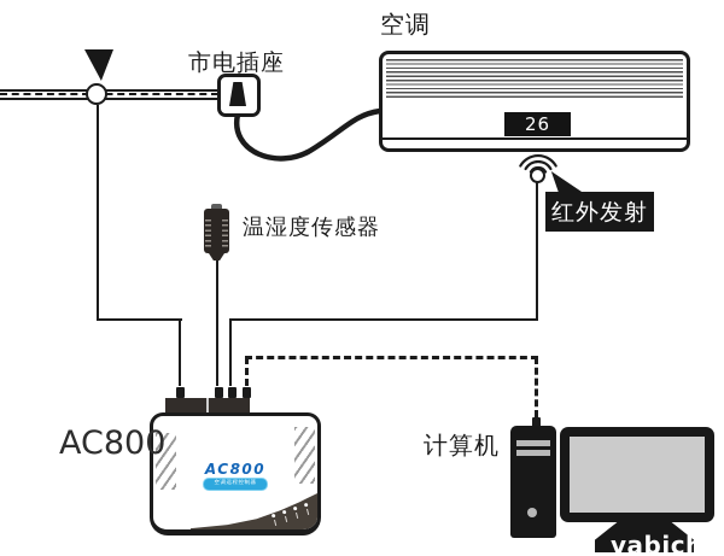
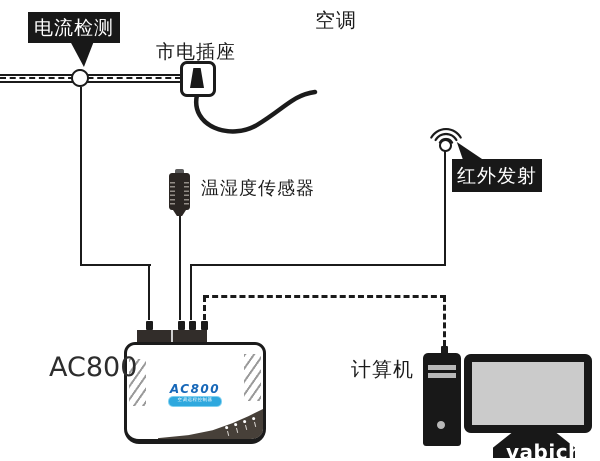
+ 电流检测
  市电插座
  空调
- 26
  红外发射
  温湿度传感器
  AC800
  AC800
  计算机
  vabich
